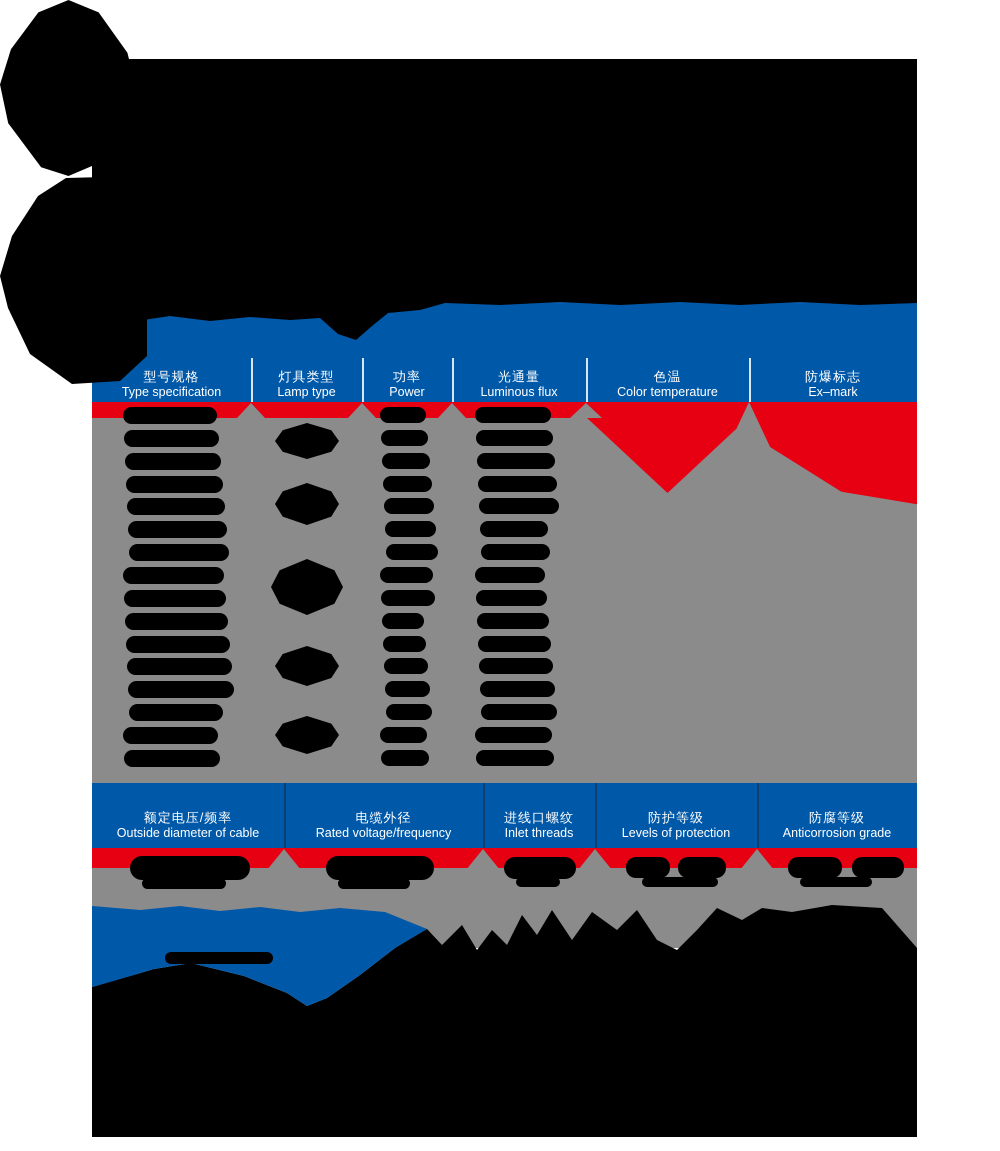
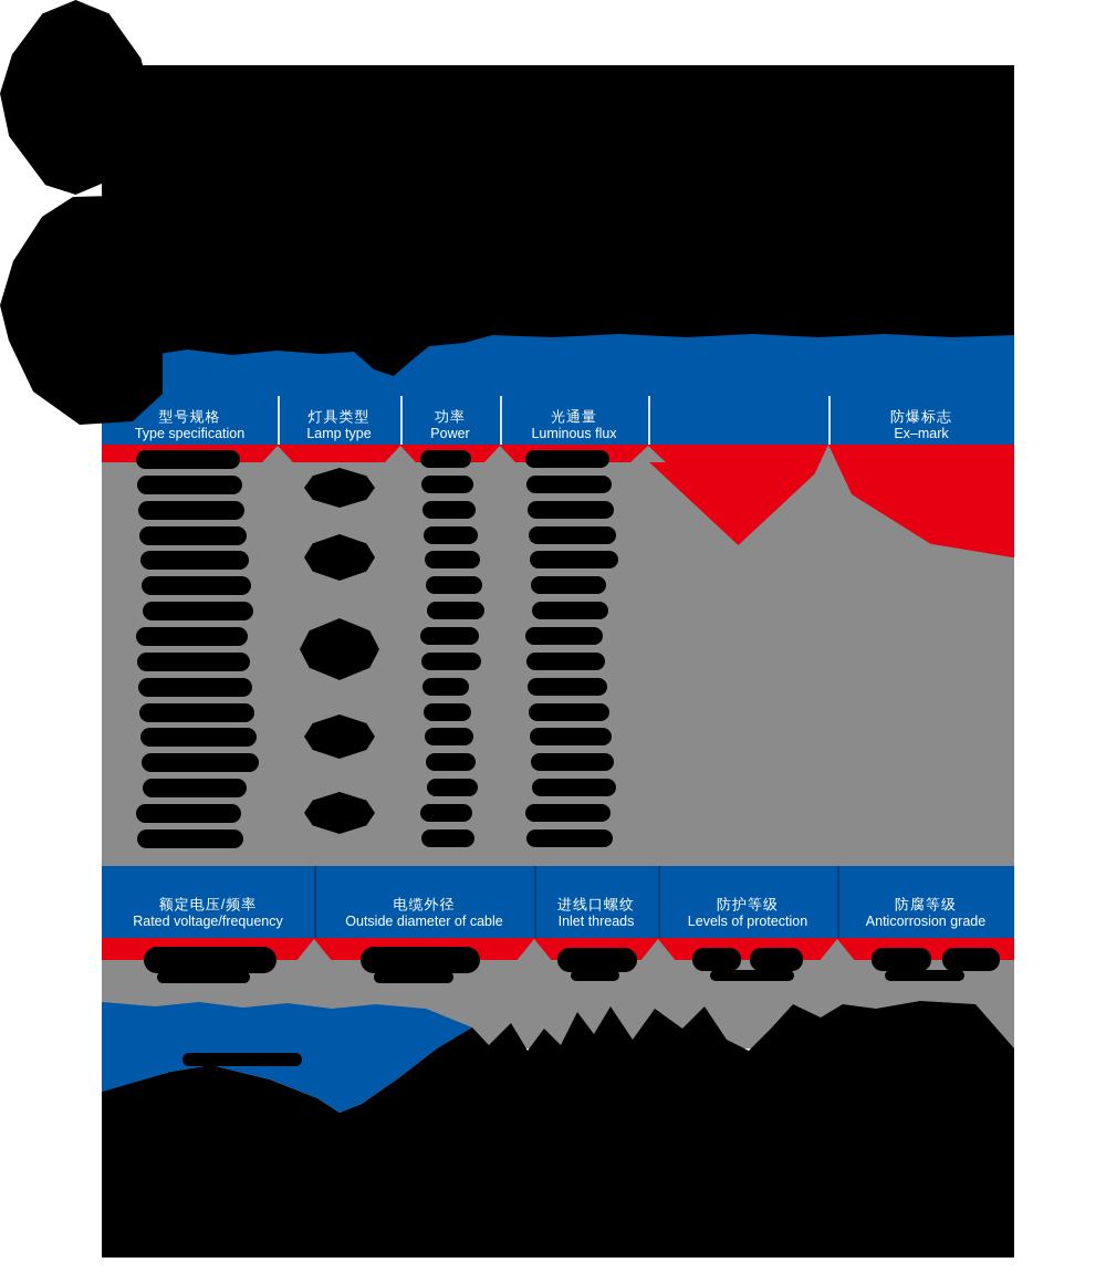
  型号规格
  Type specification
  灯具类型
  Lamp type
  功率
  Power
  光通量
  Luminous flux
- 色温
- Color temperature
  防爆标志
  Ex–mark
  额定电压/频率
- Outside diameter of cable
+ Rated voltage/frequency
  电缆外径
- Rated voltage/frequency
+ Outside diameter of cable
  进线口螺纹
  Inlet threads
  防护等级
  Levels of protection
  防腐等级
  Anticorrosion grade
